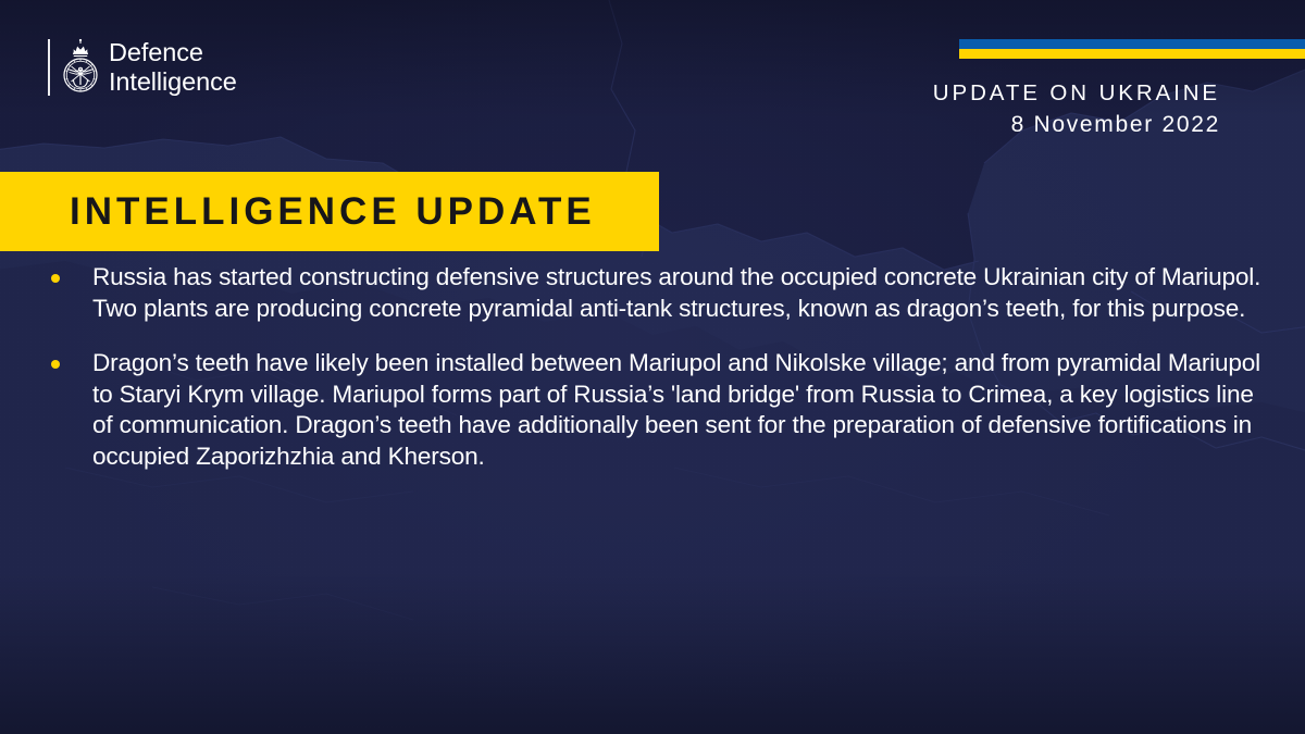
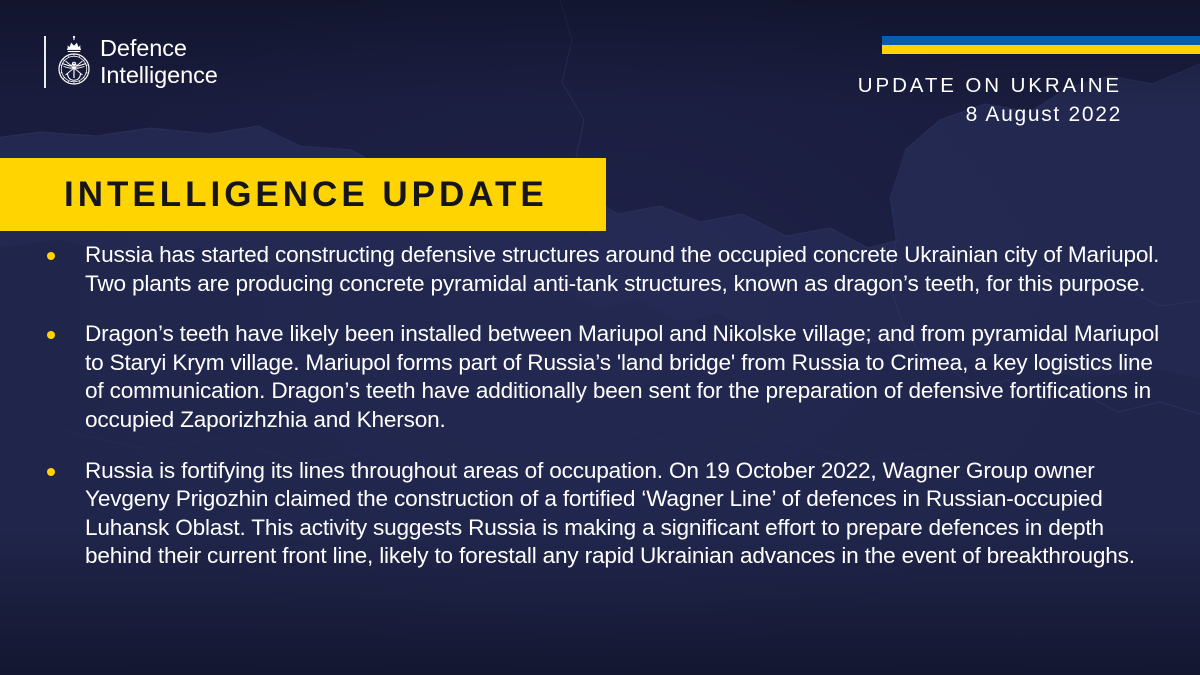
  Defence
  Intelligence
  UPDATE ON UKRAINE
- 8 November 2022
+ 8 August 2022
  INTELLIGENCE UPDATE
  Russia has started constructing defensive structures around the occupied concrete Ukrainian city of Mariupol. Two plants are producing concrete pyramidal anti-tank structures, known as dragon’s teeth, for this purpose.
  Dragon’s teeth have likely been installed between Mariupol and Nikolske village; and from pyramidal Mariupol to Staryi Krym village. Mariupol forms part of Russia’s 'land bridge' from Russia to Crimea, a key logistics line of communication. Dragon’s teeth have additionally been sent for the preparation of defensive fortifications in occupied Zaporizhzhia and Kherson.
+ Russia is fortifying its lines throughout areas of occupation. On 19 October 2022, Wagner Group owner Yevgeny Prigozhin claimed the construction of a fortified ‘Wagner Line’ of defences in Russian-occupied Luhansk Oblast. This activity suggests Russia is making a significant effort to prepare defences in depth behind their current front line, likely to forestall any rapid Ukrainian advances in the event of breakthroughs.
